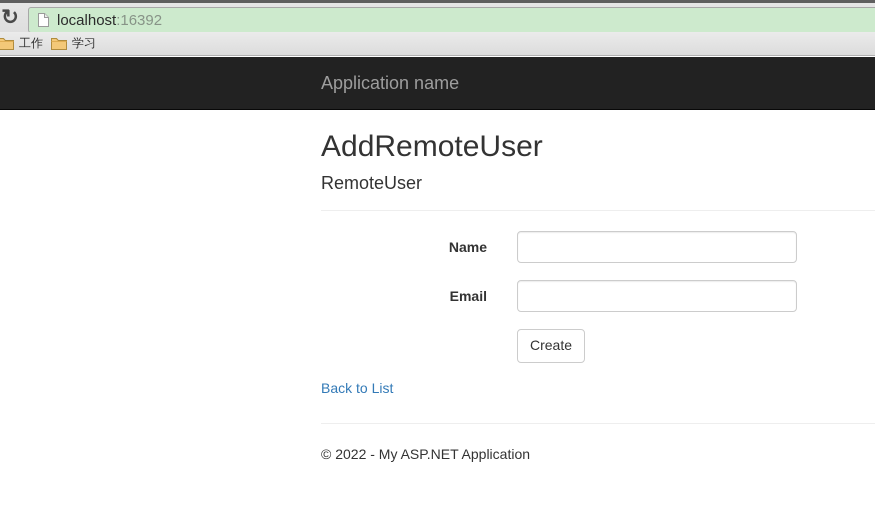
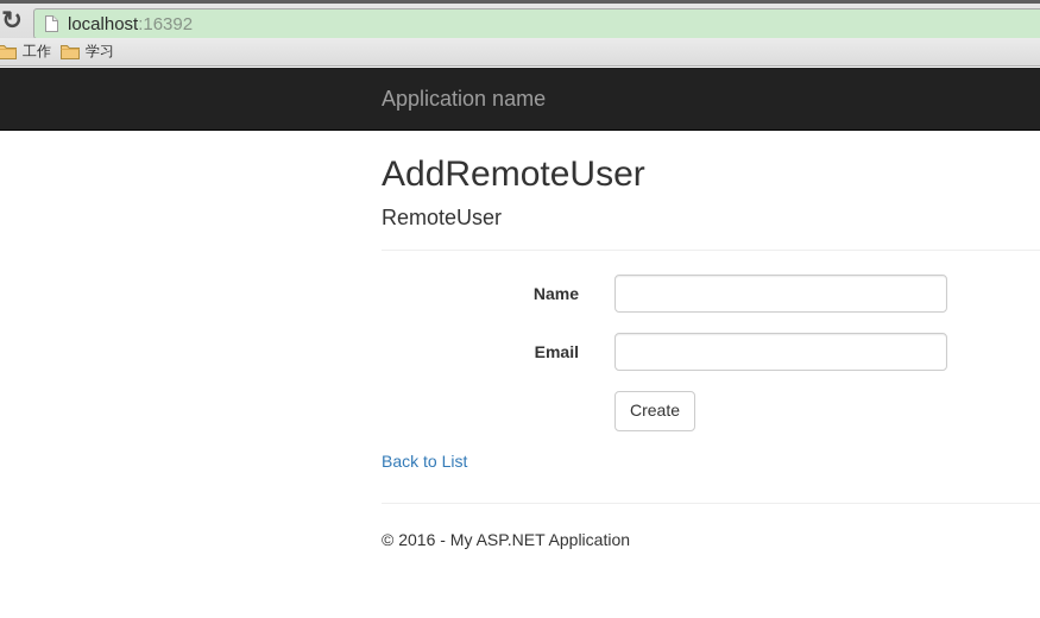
  ↻
  localhost:16392
  工作
  学习
  Application name
  AddRemoteUser
  RemoteUser
  Name
  Email
  Create
  Back to List
- © 2022 - My ASP.NET Application
+ © 2016 - My ASP.NET Application
